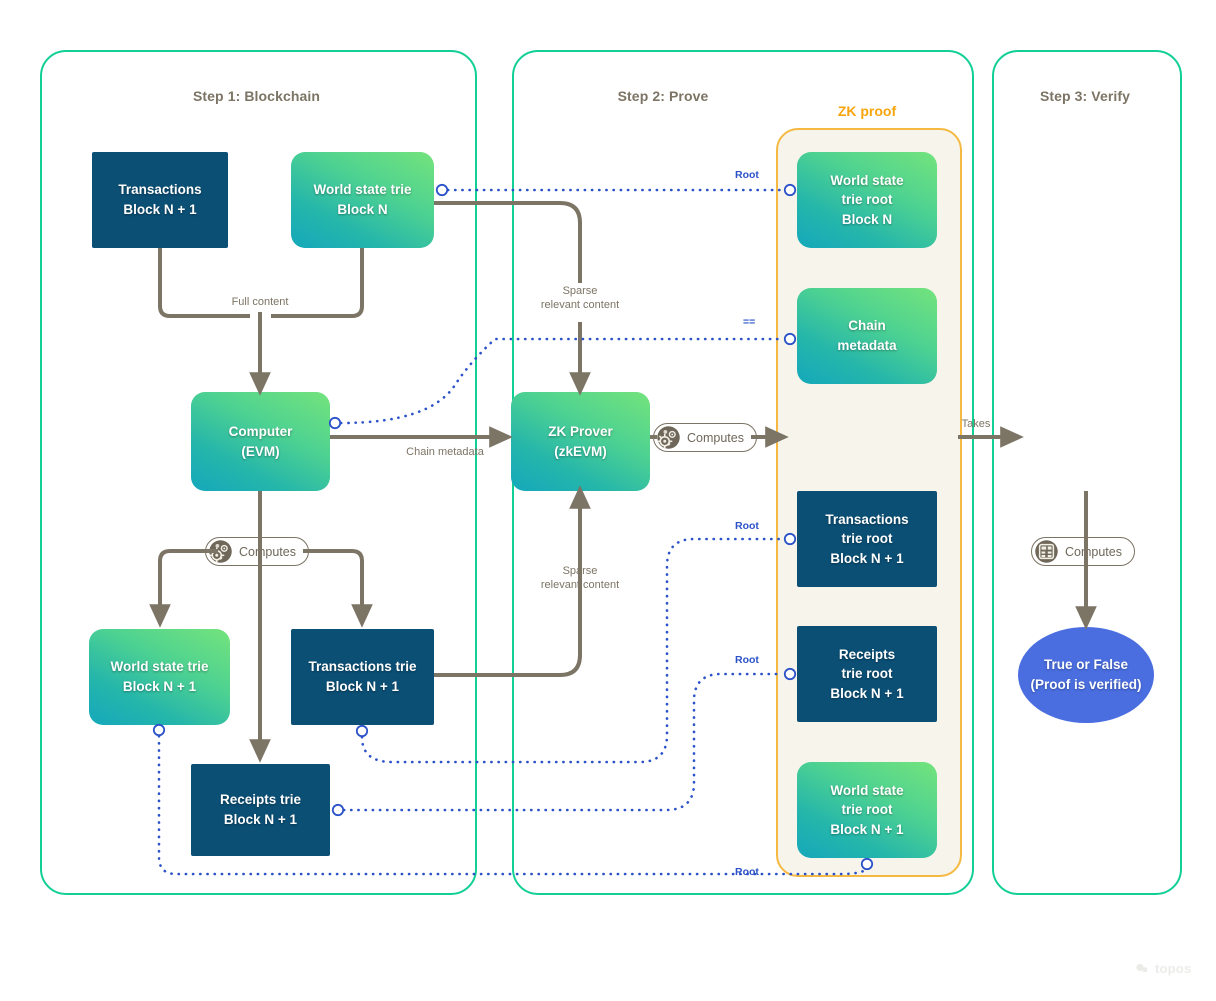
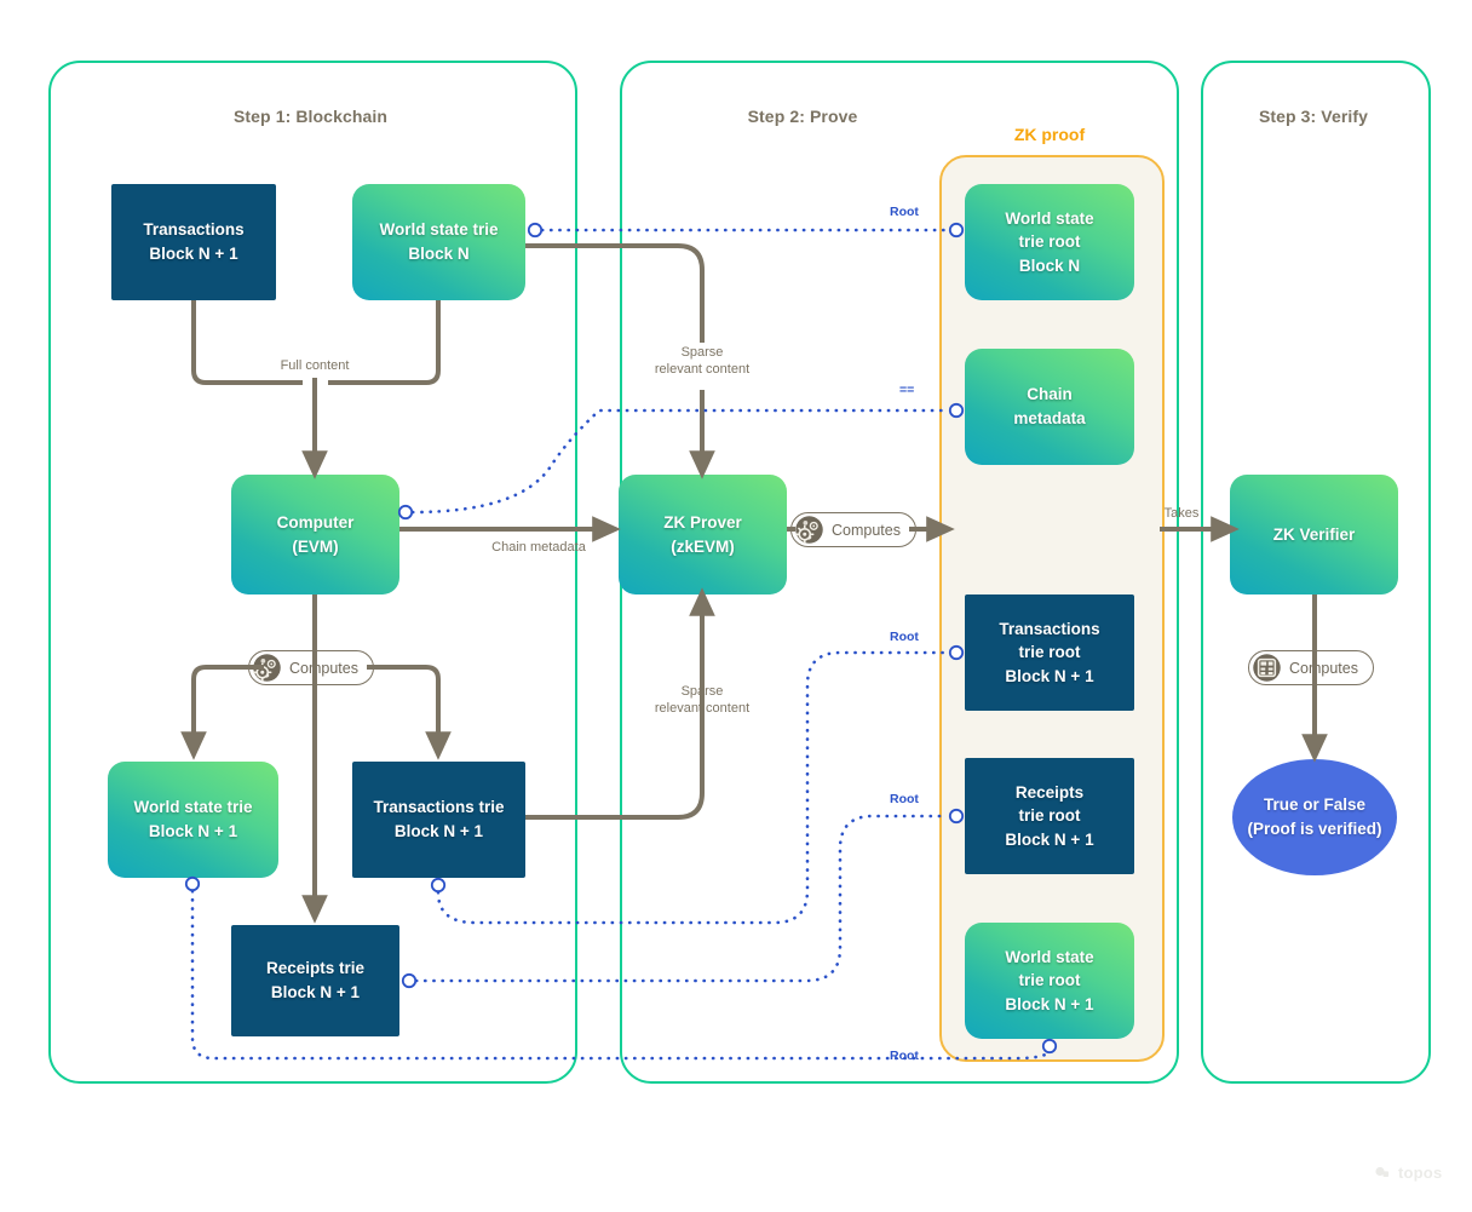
  Step 1: Blockchain
  Step 2: Prove
  Step 3: Verify
  ZK proof
  Transactions
  Block N + 1
  World state trie
  Block N
  Computer
  (EVM)
  World state trie
  Block N + 1
  Transactions trie
  Block N + 1
  Receipts trie
  Block N + 1
  ZK Prover
  (zkEVM)
  World state
  trie root
  Block N
  Chain
  metadata
  Transactions
  trie root
  Block N + 1
  Receipts
  trie root
  Block N + 1
  World state
  trie root
  Block N + 1
+ ZK Verifier
  True or False
  (Proof is verified)
  Coputes
  Computes
  Coputes
  Full content
  Chain metadata
  Sparse
  relevant content
  Sprse
  relevan content
  Takes
  Root
  ==
  Root
  Root
  Root
